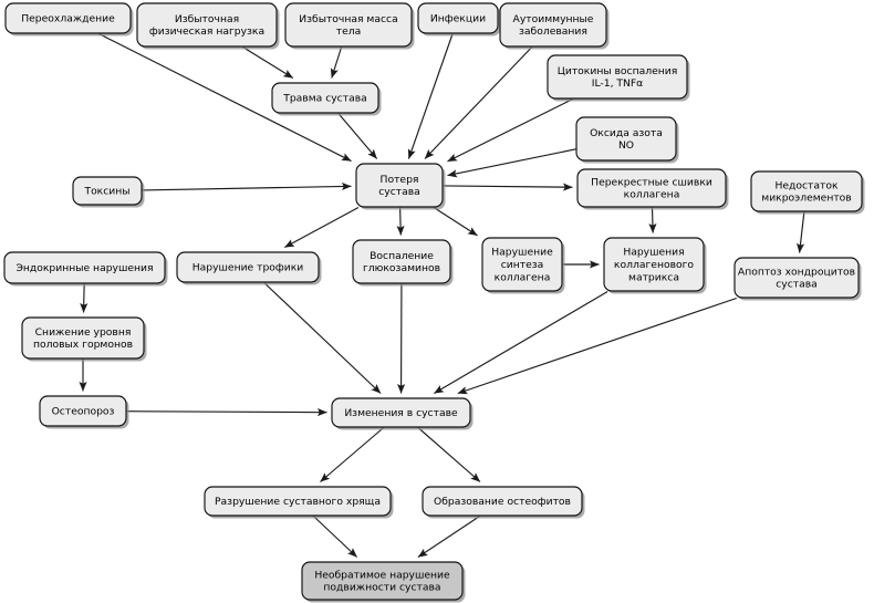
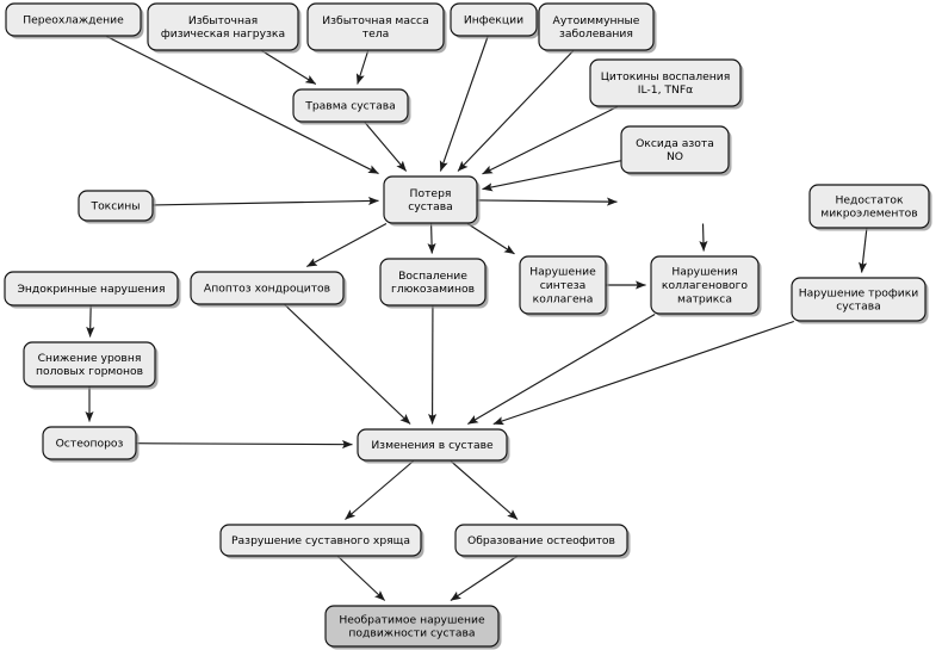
  Переохлаждение
  Избыточная физическая нагрузка
  Избыточная масса тела
  Инфекции
  Аутоиммунные заболевания
  Цитокины воспаления IL-1, TNFα
  Травма сустава
  Оксида азота NO
  Токсины
  Потеря сустава
- Перекрестные сшивки коллагена
  Недостаток микроэлементов
  Эндокринные нарушения
- Нарушение трофики
+ Апоптоз хондроцитов
  Воспаление глюкозаминов
  Нарушение синтеза коллагена
  Нарушения коллагенового матрикса
- Апоптоз хондроцитов сустава
+ Нарушение трофики сустава
  Снижение уровня половых гормонов
  Остеопороз
  Изменения в суставе
  Разрушение суставного хряща
  Образование остеофитов
  Необратимое нарушение подвижности сустава
